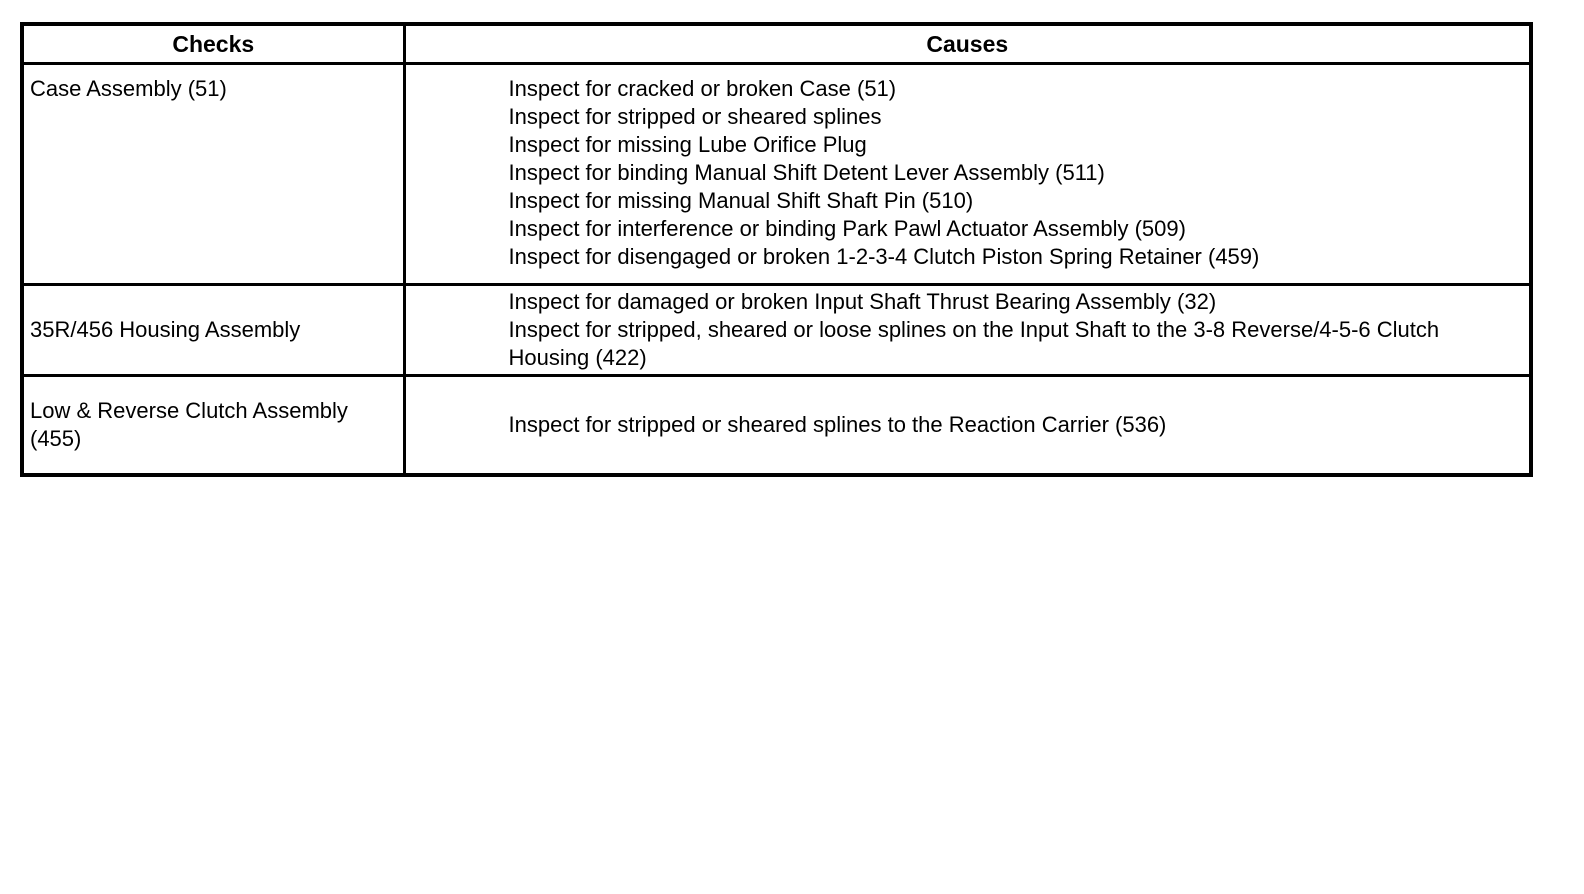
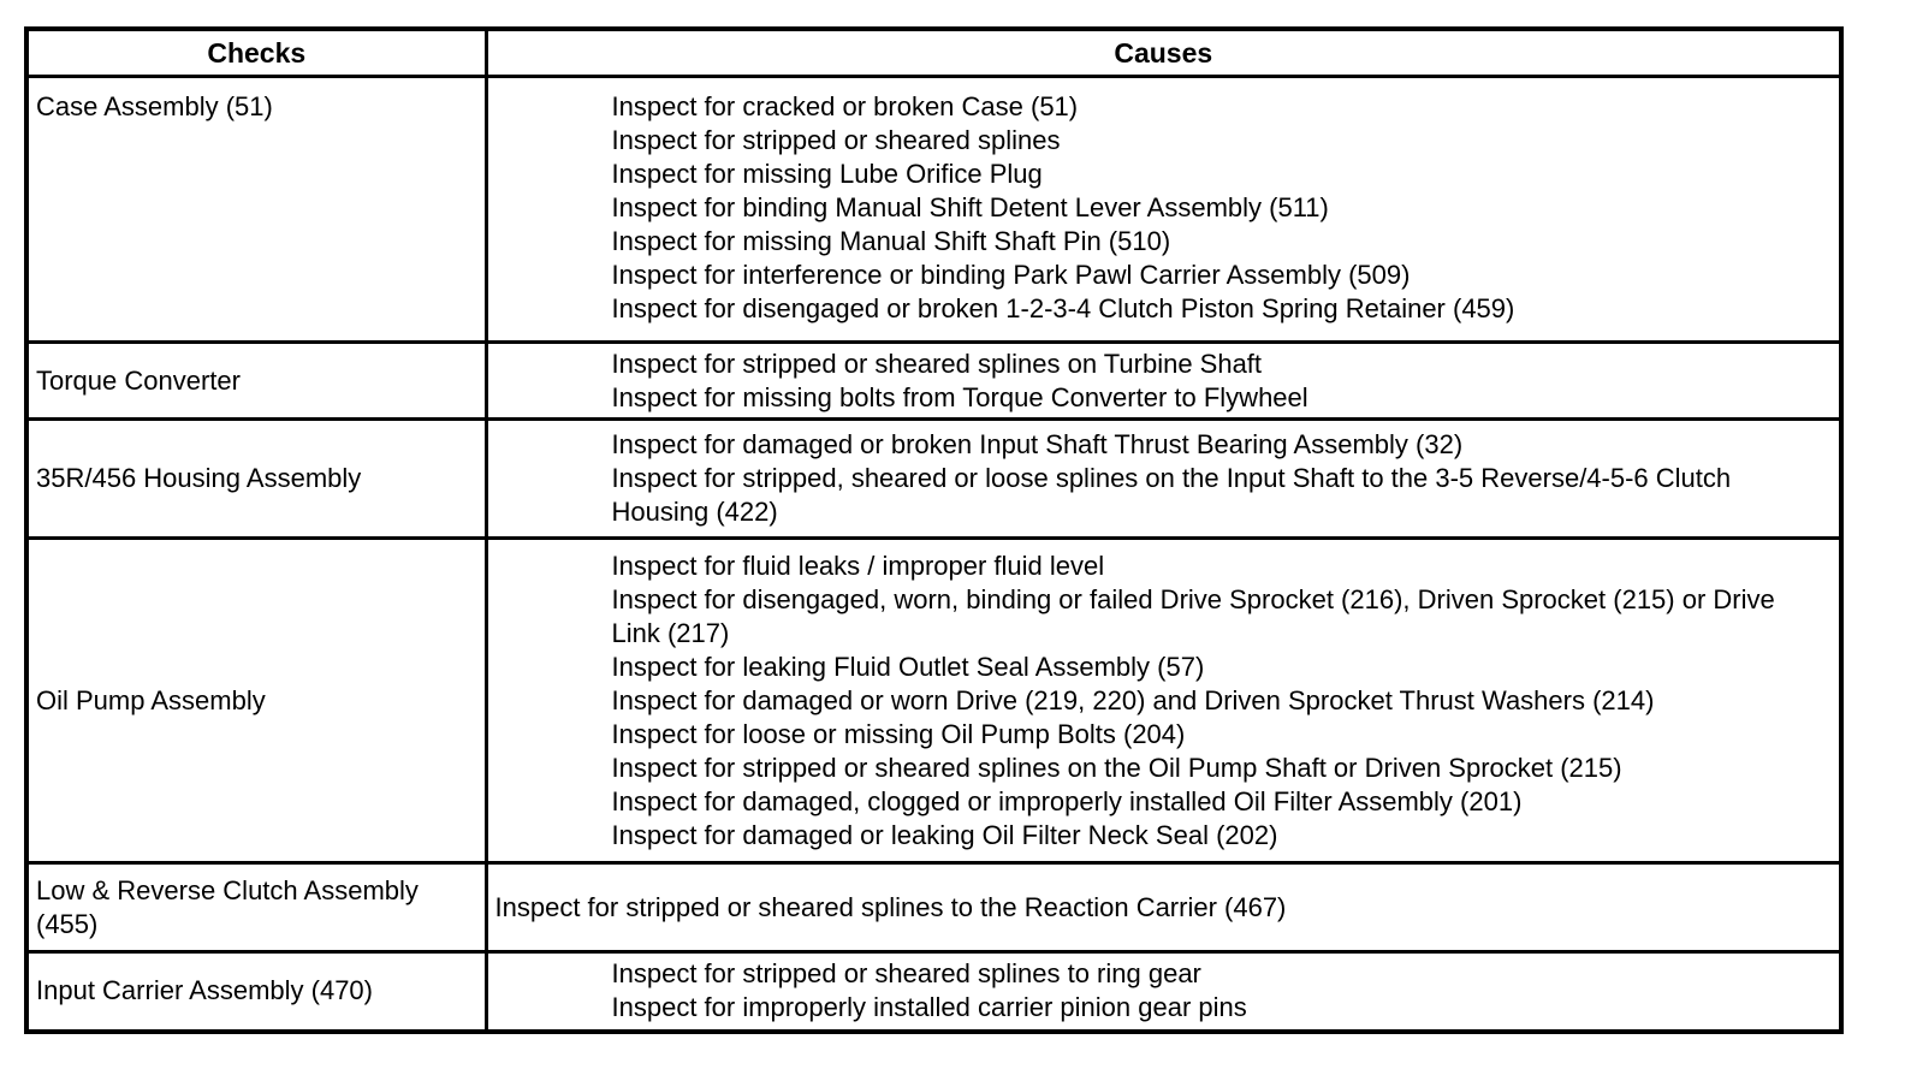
  Checks	Causes
- Case Assembly (51)	Inspect for cracked or broken Case (51)Inspect for stripped or sheared splinesInspect for missing Lube Orifice PlugInspect for binding Manual Shift Detent Lever Assembly (511)Inspect for missing Manual Shift Shaft Pin (510)Inspect for interference or binding Park Pawl Actuator Assembly (509)Inspect for disengaged or broken 1-2-3-4 Clutch Piston Spring Retainer (459)
+ Case Assembly (51)	Inspect for cracked or broken Case (51)Inspect for stripped or sheared splinesInspect for missing Lube Orifice PlugInspect for binding Manual Shift Detent Lever Assembly (511)Inspect for missing Manual Shift Shaft Pin (510)Inspect for interference or binding Park Pawl Carrier Assembly (509)Inspect for disengaged or broken 1-2-3-4 Clutch Piston Spring Retainer (459)
+ Torque Converter	Inspect for stripped or sheared splines on Turbine ShaftInspect for missing bolts from Torque Converter to Flywheel
- 35R/456 Housing Assembly	Inspect for damaged or broken Input Shaft Thrust Bearing Assembly (32)Inspect for stripped, sheared or loose splines on the Input Shaft to the 3-8 Reverse/4-5-6 Clutch Housing (422)
+ 35R/456 Housing Assembly	Inspect for damaged or broken Input Shaft Thrust Bearing Assembly (32)Inspect for stripped, sheared or loose splines on the Input Shaft to the 3-5 Reverse/4-5-6 Clutch Housing (422)
+ Oil Pump Assembly	Inspect for fluid leaks / improper fluid levelInspect for disengaged, worn, binding or failed Drive Sprocket (216), Driven Sprocket (215) or Drive Link (217)Inspect for leaking Fluid Outlet Seal Assembly (57)Inspect for damaged or worn Drive (219, 220) and Driven Sprocket Thrust Washers (214)Inspect for loose or missing Oil Pump Bolts (204)Inspect for stripped or sheared splines on the Oil Pump Shaft or Driven Sprocket (215)Inspect for damaged, clogged or improperly installed Oil Filter Assembly (201)Inspect for damaged or leaking Oil Filter Neck Seal (202)
- Low & Reverse Clutch Assembly (455)	Inspect for stripped or sheared splines to the Reaction Carrier (536)
+ Low & Reverse Clutch Assembly (455)	Inspect for stripped or sheared splines to the Reaction Carrier (467)
+ Input Carrier Assembly (470)	Inspect for stripped or sheared splines to ring gearInspect for improperly installed carrier pinion gear pins
